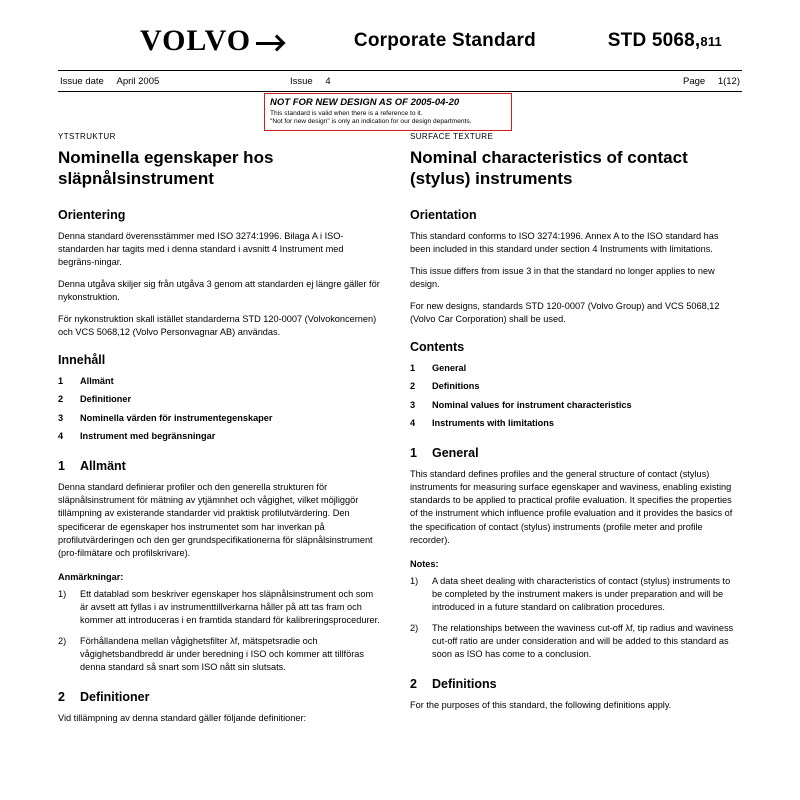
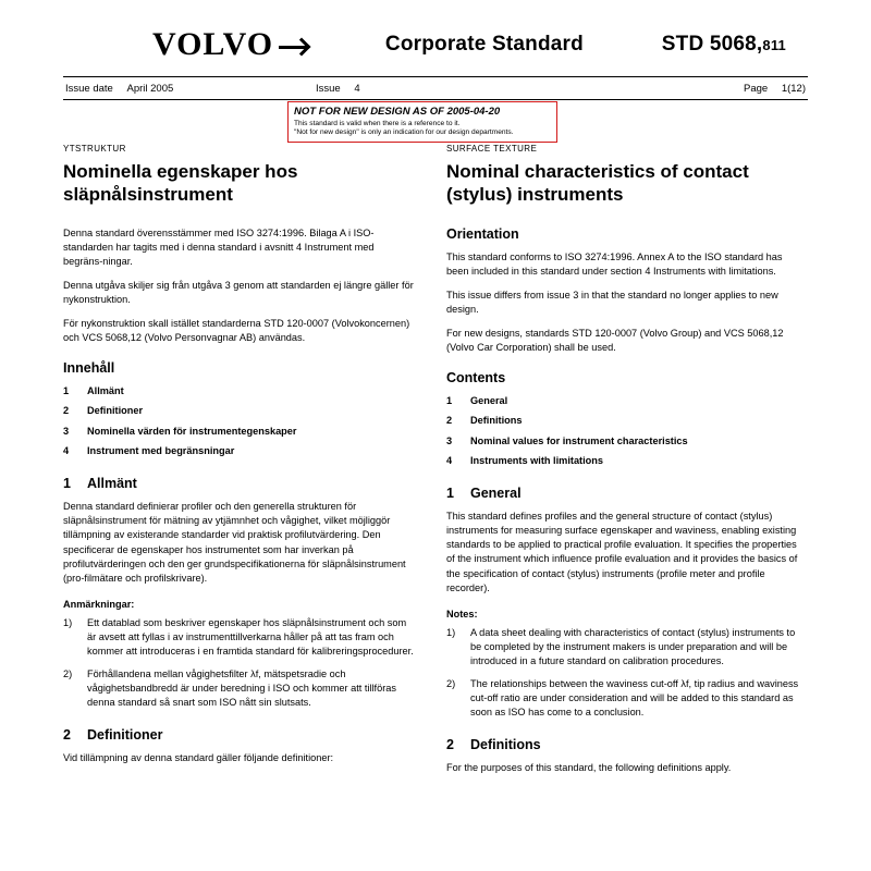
  VOLVO
  Corporate Standard
  STD 5068,811
  Issue date April 2005
  Issue 4
  Page 1(12)
  NOT FOR NEW DESIGN AS OF 2005-04-20
  YTSTRUKTUR
  Nominella egenskaper hos släpnålsinstrument
- Orientering
  Denna standard överensstämmer med ISO 3274:1996. Bilaga A i ISO-standarden har tagits med i denna standard i avsnitt 4 Instrument med begräns-ningar.
  Denna utgåva skiljer sig från utgåva 3 genom att standarden ej längre gäller för nykonstruktion.
  För nykonstruktion skall istället standarderna STD 120-0007 (Volvokoncernen) och VCS 5068,12 (Volvo Personvagnar AB) användas.
  Innehåll
  1
  Allmänt
  2
  Definitioner
  3
  Nominella värden för instrumentegenskaper
  4
  Instrument med begränsningar
  1 Allmänt
  Denna standard definierar profiler och den generella strukturen för släpnålsinstrument för mätning av yt­jämnhet och vågighet, vilket möjliggör tillämpning av existerande standarder vid praktisk profilutvärdering. Den specificerar de egenskaper hos instrumentet som har inverkan på profilutvärderingen och den ger grundspecifikationerna för släpnålsinstrument (pro-filmätare och profilskrivare).
  Anmärkningar:
  1)
  Ett datablad som beskriver egenskaper hos släp­nålsinstrument och som är avsett att fyllas i av instrumenttillverkarna håller på att tas fram och kommer att introduceras i en framtida standard för kalibreringsprocedurer.
  2)
  Förhållandena mellan vågighetsfilter λf, mät­spetsradie och vågighetsbandbredd är under beredning i ISO och kommer att tillföras denna standard så snart som ISO nått sin slutsats.
  2 Definitioner
  Vid tillämpning av denna standard gäller följande definitioner:
  SURFACE TEXTURE
  Nominal characteristics of contact (stylus) instruments
  Orientation
  This standard conforms to ISO 3274:1996. Annex A to the ISO standard has been included in this standard under section 4 Instruments with limitations.
  This issue differs from issue 3 in that the standard no longer applies to new design.
  For new designs, standards STD 120-0007 (Volvo Group) and VCS 5068,12 (Volvo Car Corporation) shall be used.
  Contents
  1
  General
  2
  Definitions
  3
  Nominal values for instrument characteristics
  4
  Instruments with limitations
  1 General
  This standard defines profiles and the general structure of contact (stylus) instruments for measuring surface egenskaper and waviness, enabling existing standards to be applied to practical profile evaluation. It specifies the properties of the instrument which influence profile evaluation and it provides the basics of the specification of contact (stylus) instruments (profile meter and profile recorder).
  Notes:
  1)
  A data sheet dealing with characteristics of contact (stylus) instruments to be completed by the in­strument makers is under preparation and will be introduced in a future standard on calibration procedures.
  2)
  The relationships between the waviness cut-off λf, tip radius and waviness cut-off ratio are under consideration and will be added to this standard as soon as ISO has come to a conclusion.
  2 Definitions
  For the purposes of this standard, the following definitions apply.
